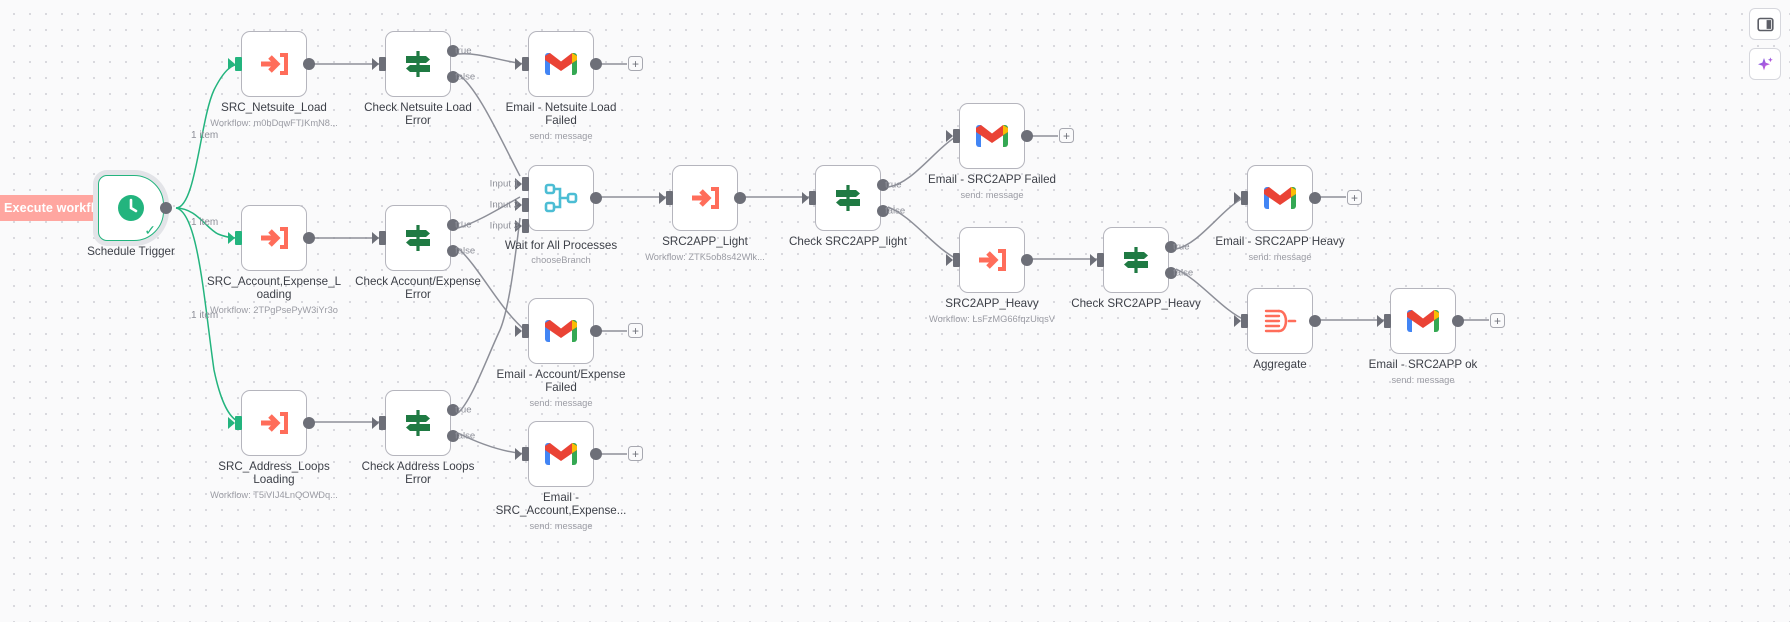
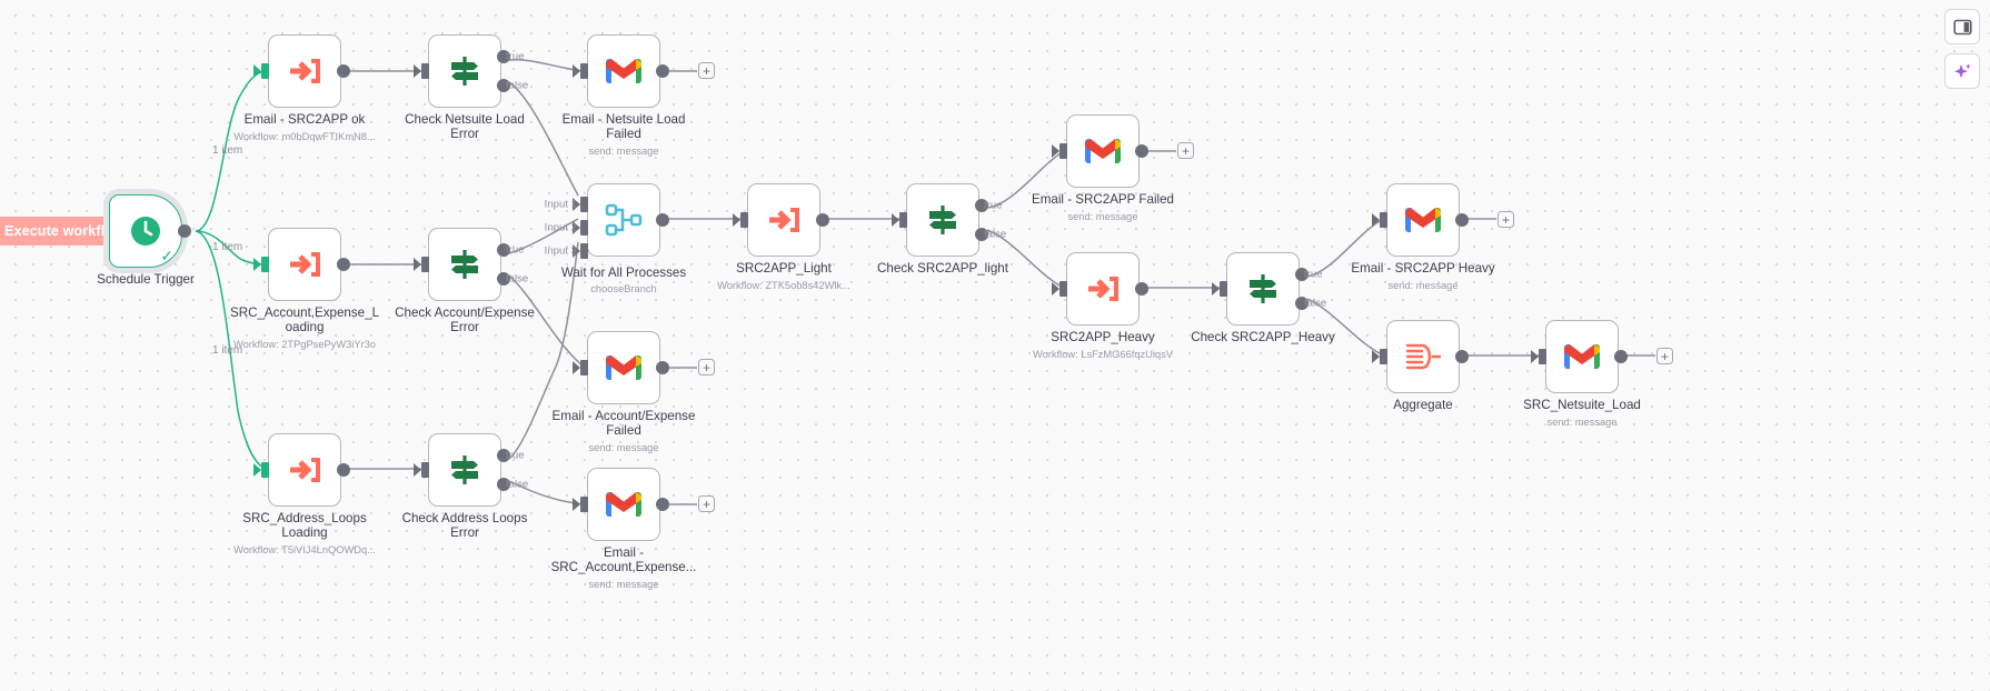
  Execute workfl
  ✓
  Schedule Trigger
- SRC_Netsuite_Load
+ Email - SRC2APP ok
  Workflow: m0bDqwFTIKmN8...
  true
  false
  Check Netsuite Load
  Error
  Email - Netsuite Load
  Failed
  send: message
  SRC_Account,Expense_L
  oading
  Workflow: 2TPgPsePyW3iYr3o
  true
  false
  Check Account/Expense
  Error
  Email - Account/Expense
  Failed
  send: message
  SRC_Address_Loops
  Loading
  Workflow: T5iVIJ4LnQOWDq...
  true
  false
  Check Address Loops
  Error
  Email -
  SRC_Account,Expense...
  send: message
  Input 1
  Input 2
  Input 3
  Wait for All Processes
  chooseBranch
  SRC2APP_Light
  Workflow: ZTK5ob8s42Wlk...
  true
  false
  Check SRC2APP_light
  Email - SRC2APP Failed
  send: message
  SRC2APP_Heavy
  Workflow: LsFzMG66fqzUiqsV
  true
  false
  Check SRC2APP_Heavy
  Email - SRC2APP Heavy
  send: message
  Aggregate
- Email - SRC2APP ok
+ SRC_Netsuite_Load
  send: message
  1 item
  1 item
  1 item
  +
  +
  +
  +
  +
  +
